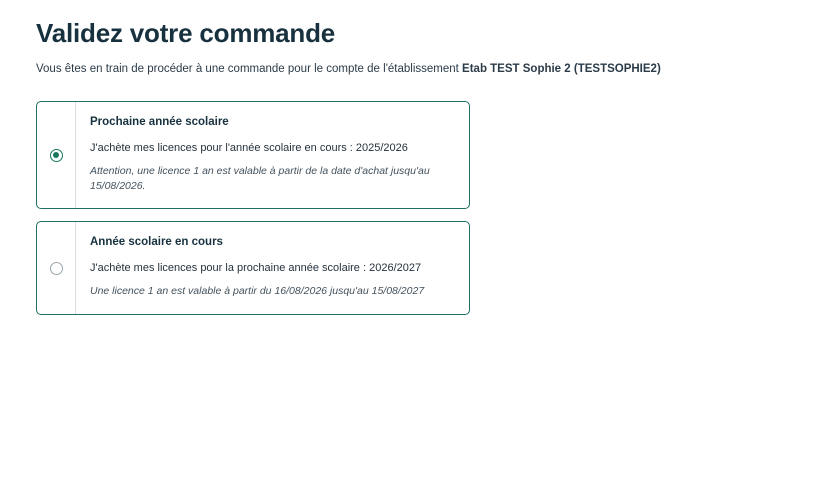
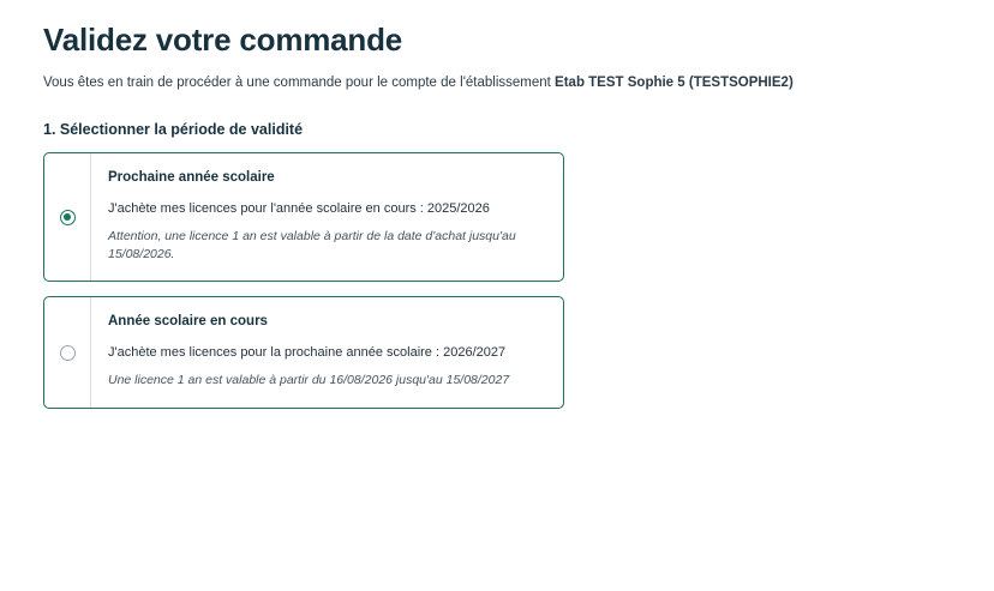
  Validez votre commande
- Vous êtes en train de procéder à une commande pour le compte de l'établissement Etab TEST Sophie 2 (TESTSOPHIE2)
+ Vous êtes en train de procéder à une commande pour le compte de l'établissement Etab TEST Sophie 5 (TESTSOPHIE2)
+ 1. Sélectionner la période de validité
  Prochaine année scolaire
  J'achète mes licences pour l'année scolaire en cours : 2025/2026
  Attention, une licence 1 an est valable à partir de la date d'achat jusqu'au 15/08/2026.
  Année scolaire en cours
  J'achète mes licences pour la prochaine année scolaire : 2026/2027
  Une licence 1 an est valable à partir du 16/08/2026 jusqu'au 15/08/2027
